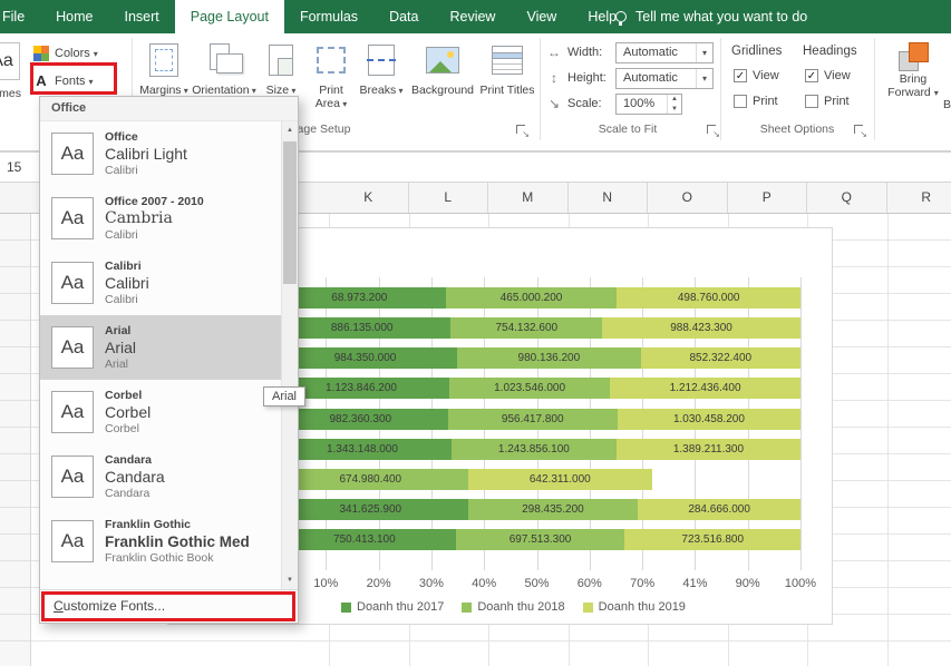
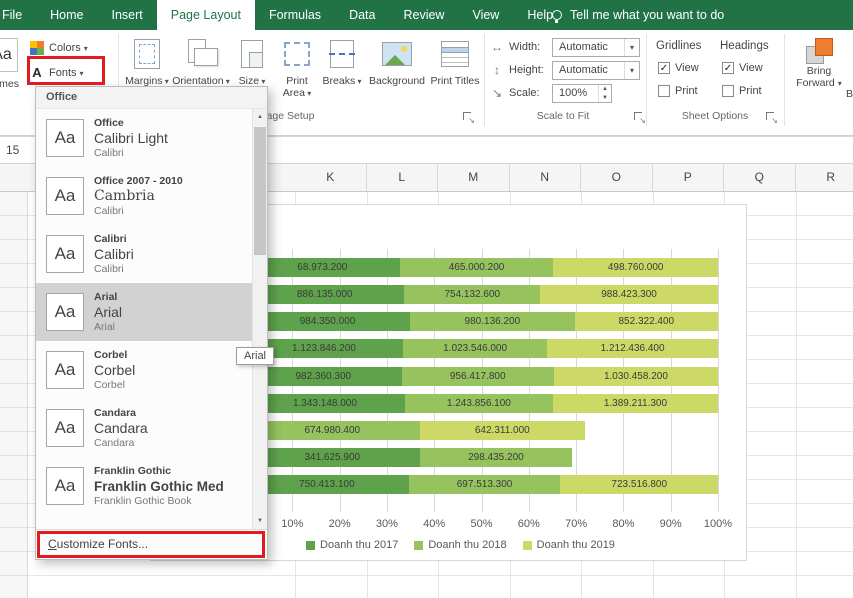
  File
  Home
  Insert
  Page Layout
  Formulas
  Data
  Review
  View
  Help
  Tell me what you want to do
  Colors
  A
  Fonts
  Margins ▾
  Orientation ▾
  Size ▾
  Print Area ▾
  Breaks ▾
  Background
  Print Titles
  age Setup
  ↔
  Width:
  Automatic
  ▾
  ↕
  Height:
  Automatic
  ▾
  ↘
  Scale:
  100%
  Scale to Fit
  Gridlines
  Headings
  View
  View
  Print
  Print
  Sheet Options
  Bring Forward ▾
  B
  15
  K
  L
  M
  N
  O
  P
  Q
  R
  68.973.200
  465.000.200
  498.760.000
  886.135.000
  754.132.600
  988.423.300
  984.350.000
  980.136.200
  852.322.400
  1.123.846.200
  1.023.546.000
  1.212.436.400
  982.360.300
  956.417.800
  1.030.458.200
  1.343.148.000
  1.243.856.100
  1.389.211.300
  674.980.400
  642.311.000
  341.625.900
  298.435.200
- 284.666.000
  750.413.100
  697.513.300
  723.516.800
  10%
  20%
  30%
  40%
  50%
  60%
  70%
- 41%
+ 80%
  90%
  100%
  Doanh thu 2017
  Doanh thu 2018
  Doanh thu 2019
  Office
  Aa
  Office
  Calibri Light
  Calibri
  Aa
  Office 2007 - 2010
  Cambria
  Calibri
  Aa
  Calibri
  Calibri
  Calibri
  Aa
  Arial
  Arial
  Arial
  Aa
  Corbel
  Corbel
  Corbel
  Aa
  Candara
  Candara
  Candara
  Aa
  Franklin Gothic
  Franklin Gothic Med
  Franklin Gothic Book
  Customize Fonts...
  Arial
